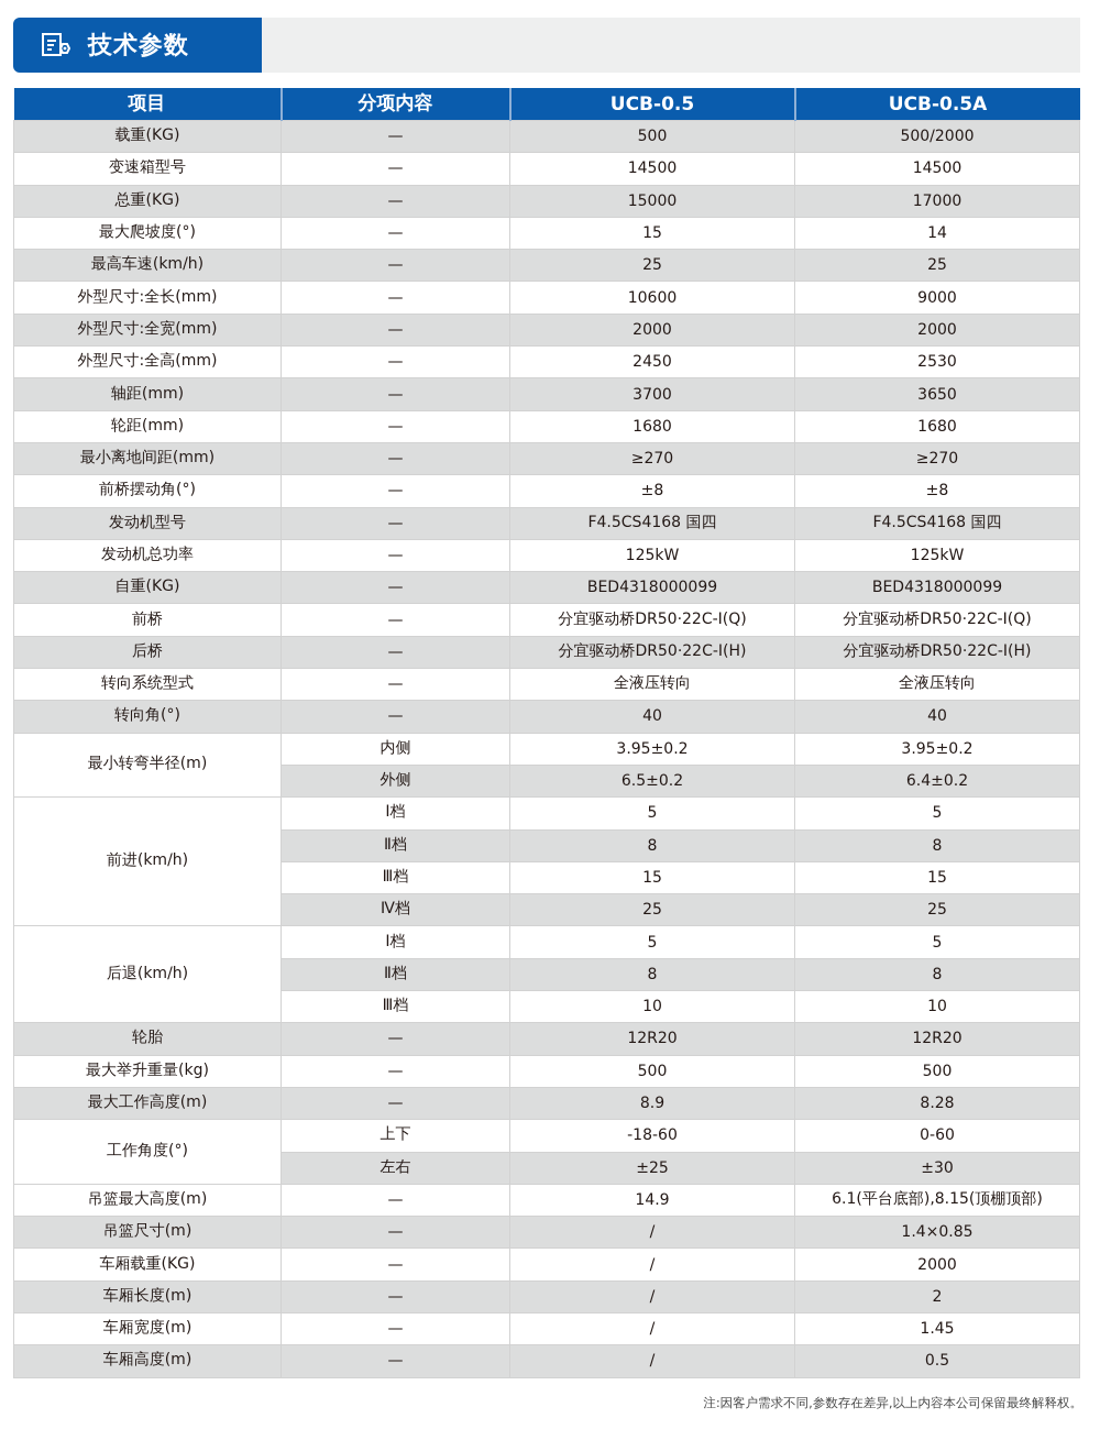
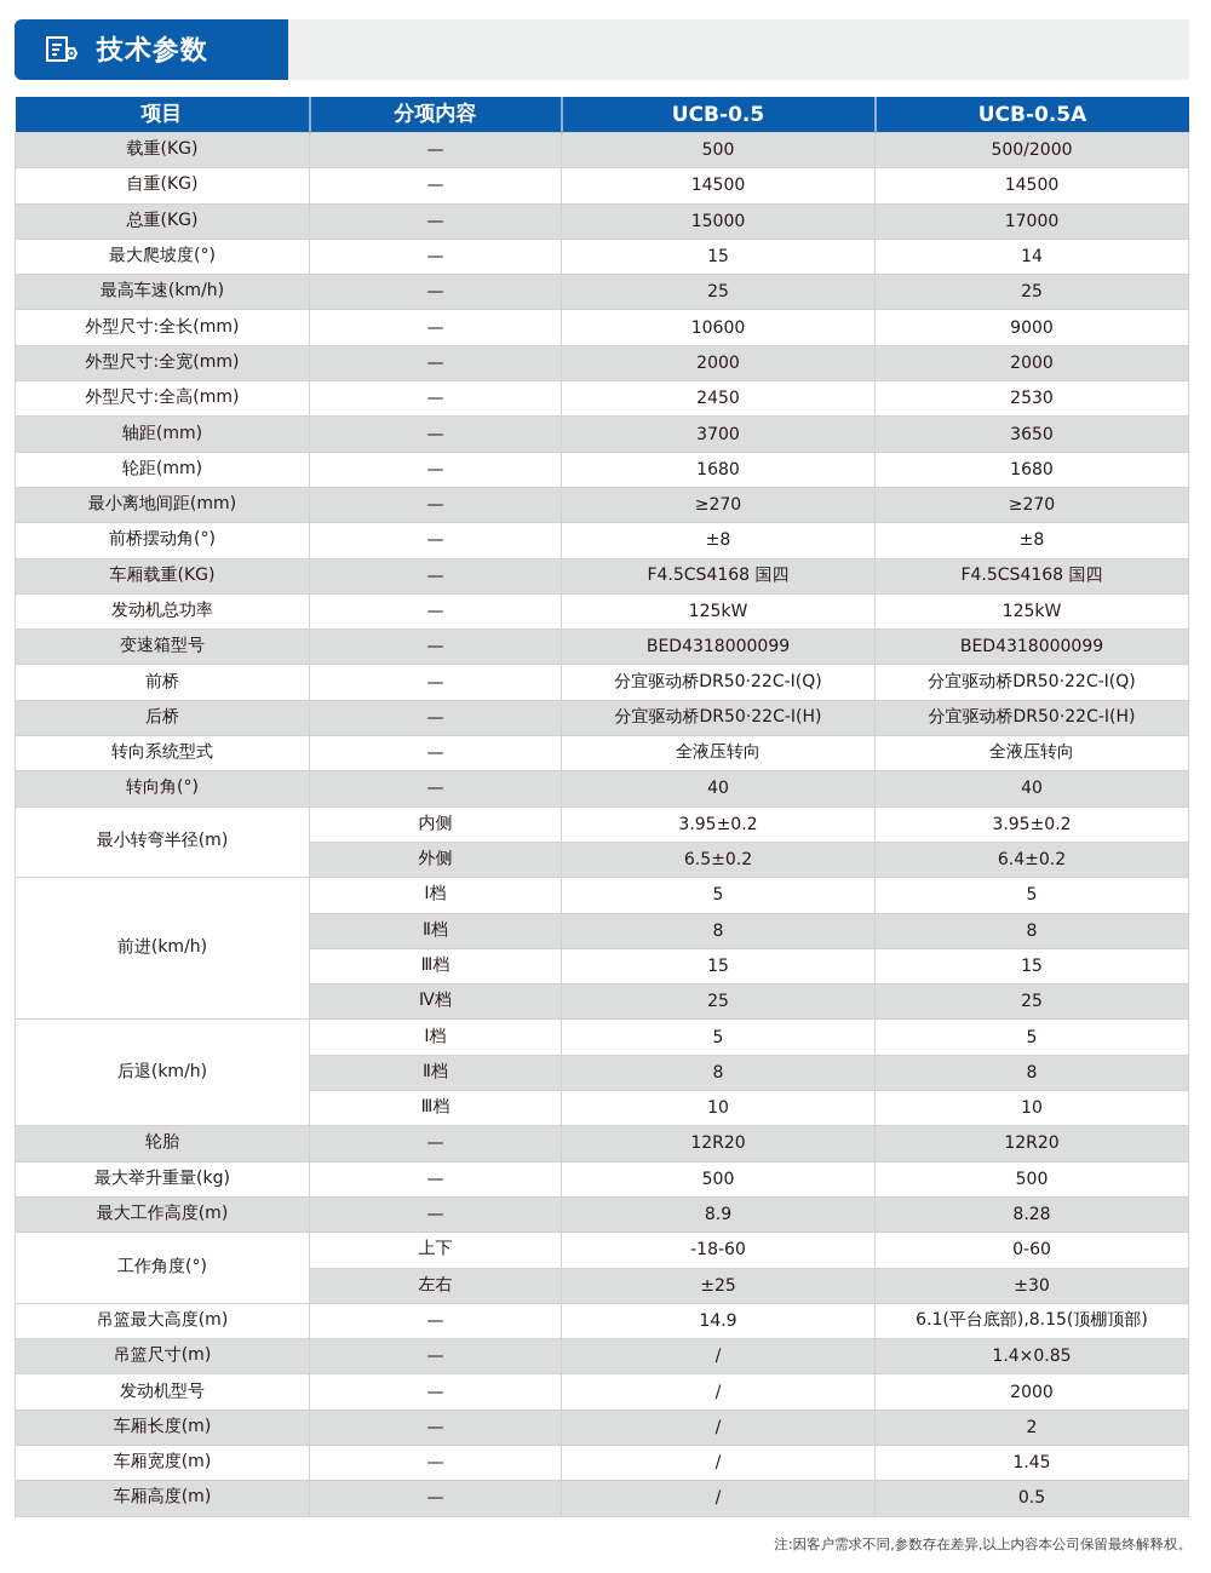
  技术参数
  项目	分项内容	UCB-0.5	UCB-0.5A
  载重(KG)	—	500	500/2000
- 变速箱型号	—	14500	14500
+ 自重(KG)	—	14500	14500
  总重(KG)	—	15000	17000
  最大爬坡度(°)	—	15	14
  最高车速(km/h)	—	25	25
  外型尺寸:全长(mm)	—	10600	9000
  外型尺寸:全宽(mm)	—	2000	2000
  外型尺寸:全高(mm)	—	2450	2530
  轴距(mm)	—	3700	3650
  轮距(mm)	—	1680	1680
  最小离地间距(mm)	—	≥270	≥270
  前桥摆动角(°)	—	±8	±8
- 发动机型号	—	F4.5CS4168 国四	F4.5CS4168 国四
+ 车厢载重(KG)	—	F4.5CS4168 国四	F4.5CS4168 国四
  发动机总功率	—	125kW	125kW
- 自重(KG)	—	BED4318000099	BED4318000099
+ 变速箱型号	—	BED4318000099	BED4318000099
  前桥	—	分宜驱动桥DR50·22C-I(Q)	分宜驱动桥DR50·22C-I(Q)
  后桥	—	分宜驱动桥DR50·22C-I(H)	分宜驱动桥DR50·22C-I(H)
  转向系统型式	—	全液压转向	全液压转向
  转向角(°)	—	40	40
  最小转弯半径(m)	内侧	3.95±0.2	3.95±0.2
  外侧	6.5±0.2	6.4±0.2
  前进(km/h)	Ⅰ档	5	5
  Ⅱ档	8	8
  Ⅲ档	15	15
  Ⅳ档	25	25
  后退(km/h)	Ⅰ档	5	5
  Ⅱ档	8	8
  Ⅲ档	10	10
  轮胎	—	12R20	12R20
  最大举升重量(kg)	—	500	500
  最大工作高度(m)	—	8.9	8.28
  工作角度(°)	上下	-18-60	0-60
  左右	±25	±30
  吊篮最大高度(m)	—	14.9	6.1(平台底部),8.15(顶棚顶部)
  吊篮尺寸(m)	—	/	1.4×0.85
- 车厢载重(KG)	—	/	2000
+ 发动机型号	—	/	2000
  车厢长度(m)	—	/	2
  车厢宽度(m)	—	/	1.45
  车厢高度(m)	—	/	0.5
  注:因客户需求不同,参数存在差异,以上内容本公司保留最终解释权。
